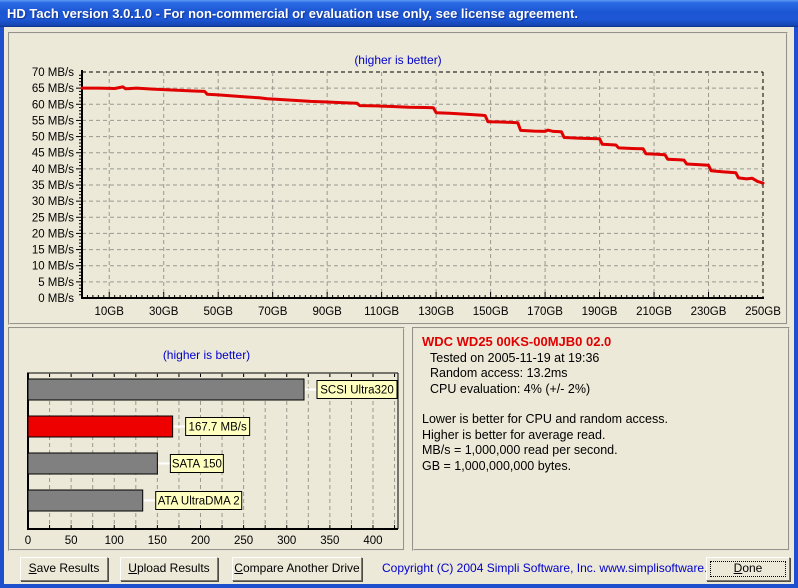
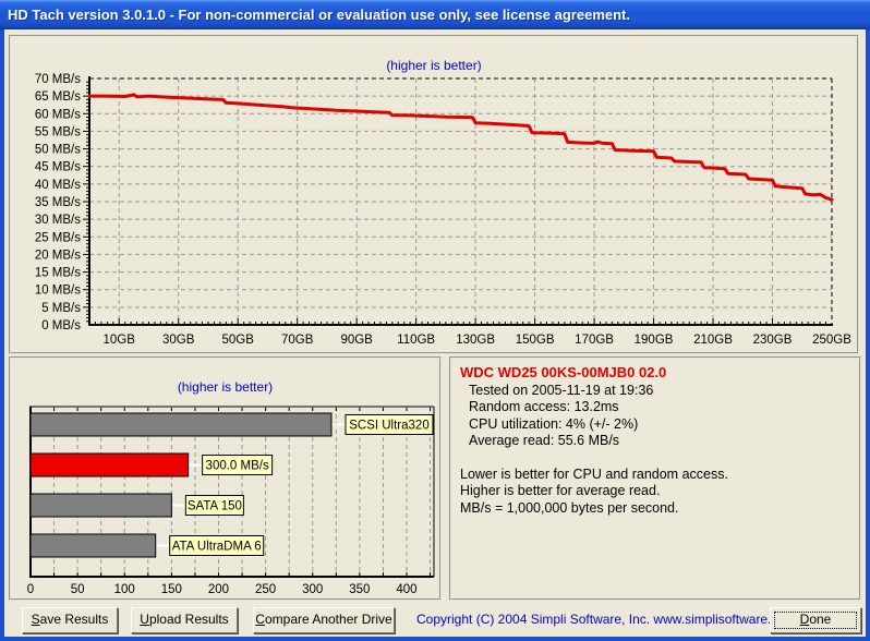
  HD Tach version 3.0.1.0 - For non-commercial or evaluation use only, see license agreement.
  (higher is better)
  0 MB/s
  5 MB/s
  10 MB/s
  15 MB/s
  20 MB/s
  25 MB/s
  30 MB/s
  35 MB/s
  40 MB/s
  45 MB/s
  50 MB/s
  55 MB/s
  60 MB/s
  65 MB/s
  70 MB/s
  10GB
  30GB
  50GB
  70GB
  90GB
  110GB
  130GB
  150GB
  170GB
  190GB
  210GB
  230GB
  250GB
  (higher is better)
  0
  50
  100
  150
  200
  250
  300
  350
  400
  SCSI Ultra320
- 167.7 MB/s
+ 300.0 MB/s
  SATA 150
- ATA UltraDMA 2
+ ATA UltraDMA 6
  WDC WD25 00KS-00MJB0 02.0
  Tested on 2005-11-19 at 19:36
  Random access: 13.2ms
- CPU evaluation: 4% (+/- 2%)
+ CPU utilization: 4% (+/- 2%)
+ Average read: 55.6 MB/s
  Lower is better for CPU and random access.
  Higher is better for average read.
- MB/s = 1,000,000 read per second.
+ MB/s = 1,000,000 bytes per second.
- GB = 1,000,000,000 bytes.
  Save Results
  Upload Results
  Compare Another Drive
  Copyright (C) 2004 Simpli Software, Inc. www.simplisoftware
  Done
